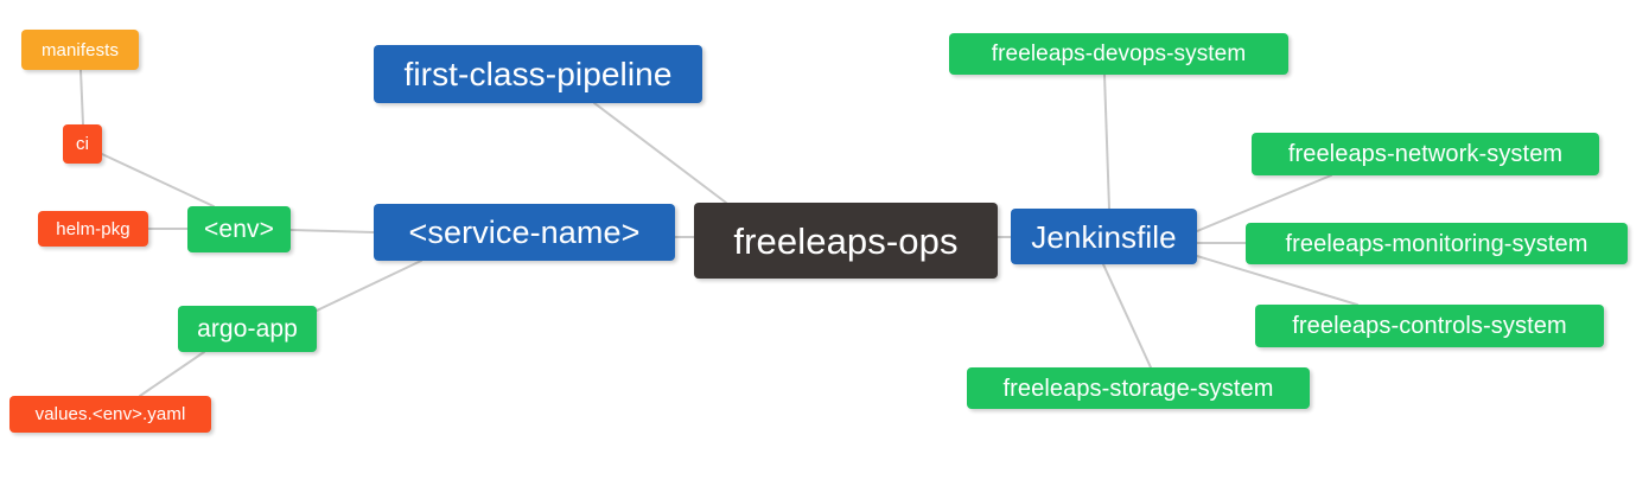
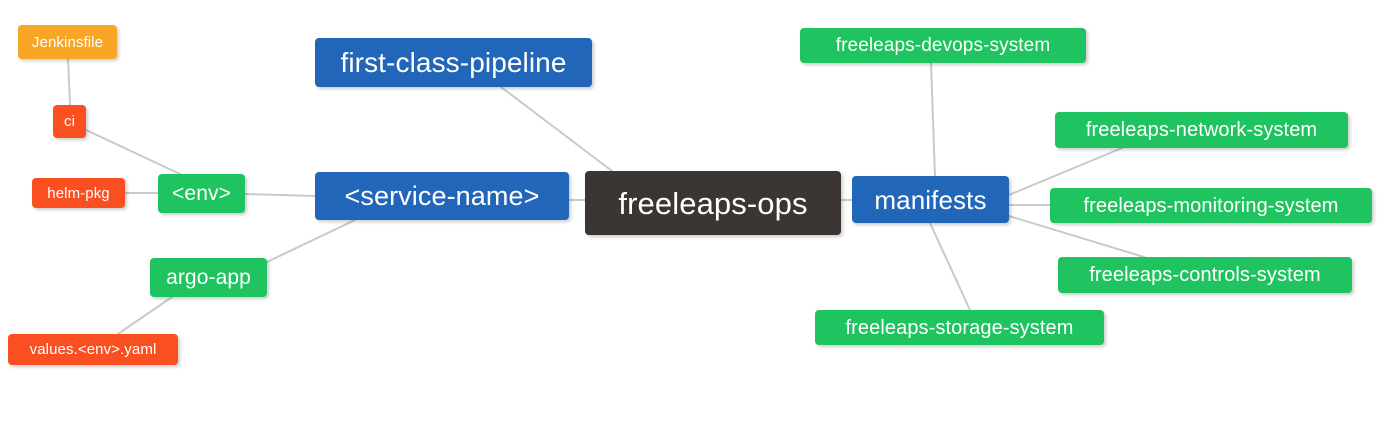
- manifests
+ Jenkinsfile
  ci
  helm-pkg
  <env>
  argo-app
  values.<env>.yaml
  first-class-pipeline
  <service-name>
  freeleaps-ops
- Jenkinsfile
+ manifests
  freeleaps-devops-system
  freeleaps-network-system
  freeleaps-monitoring-system
  freeleaps-controls-system
  freeleaps-storage-system
